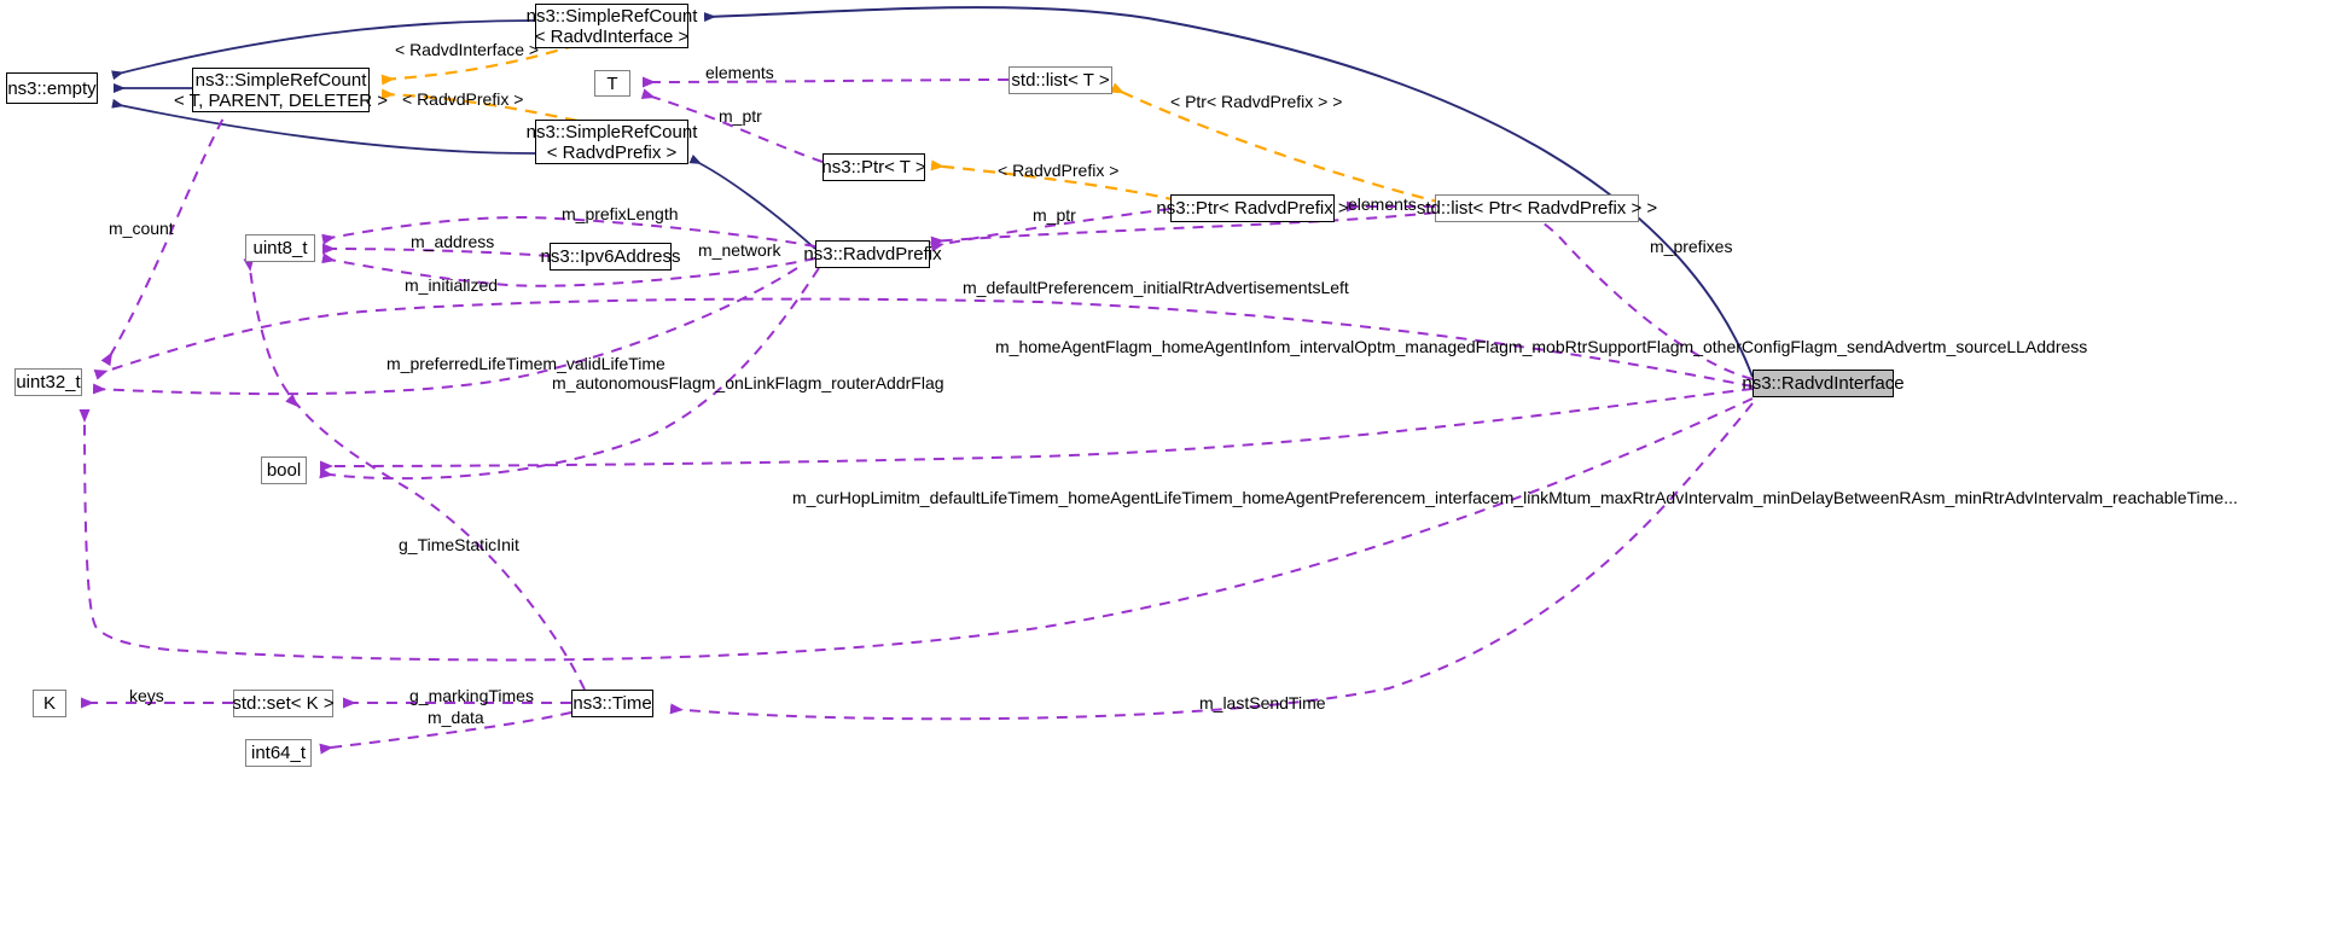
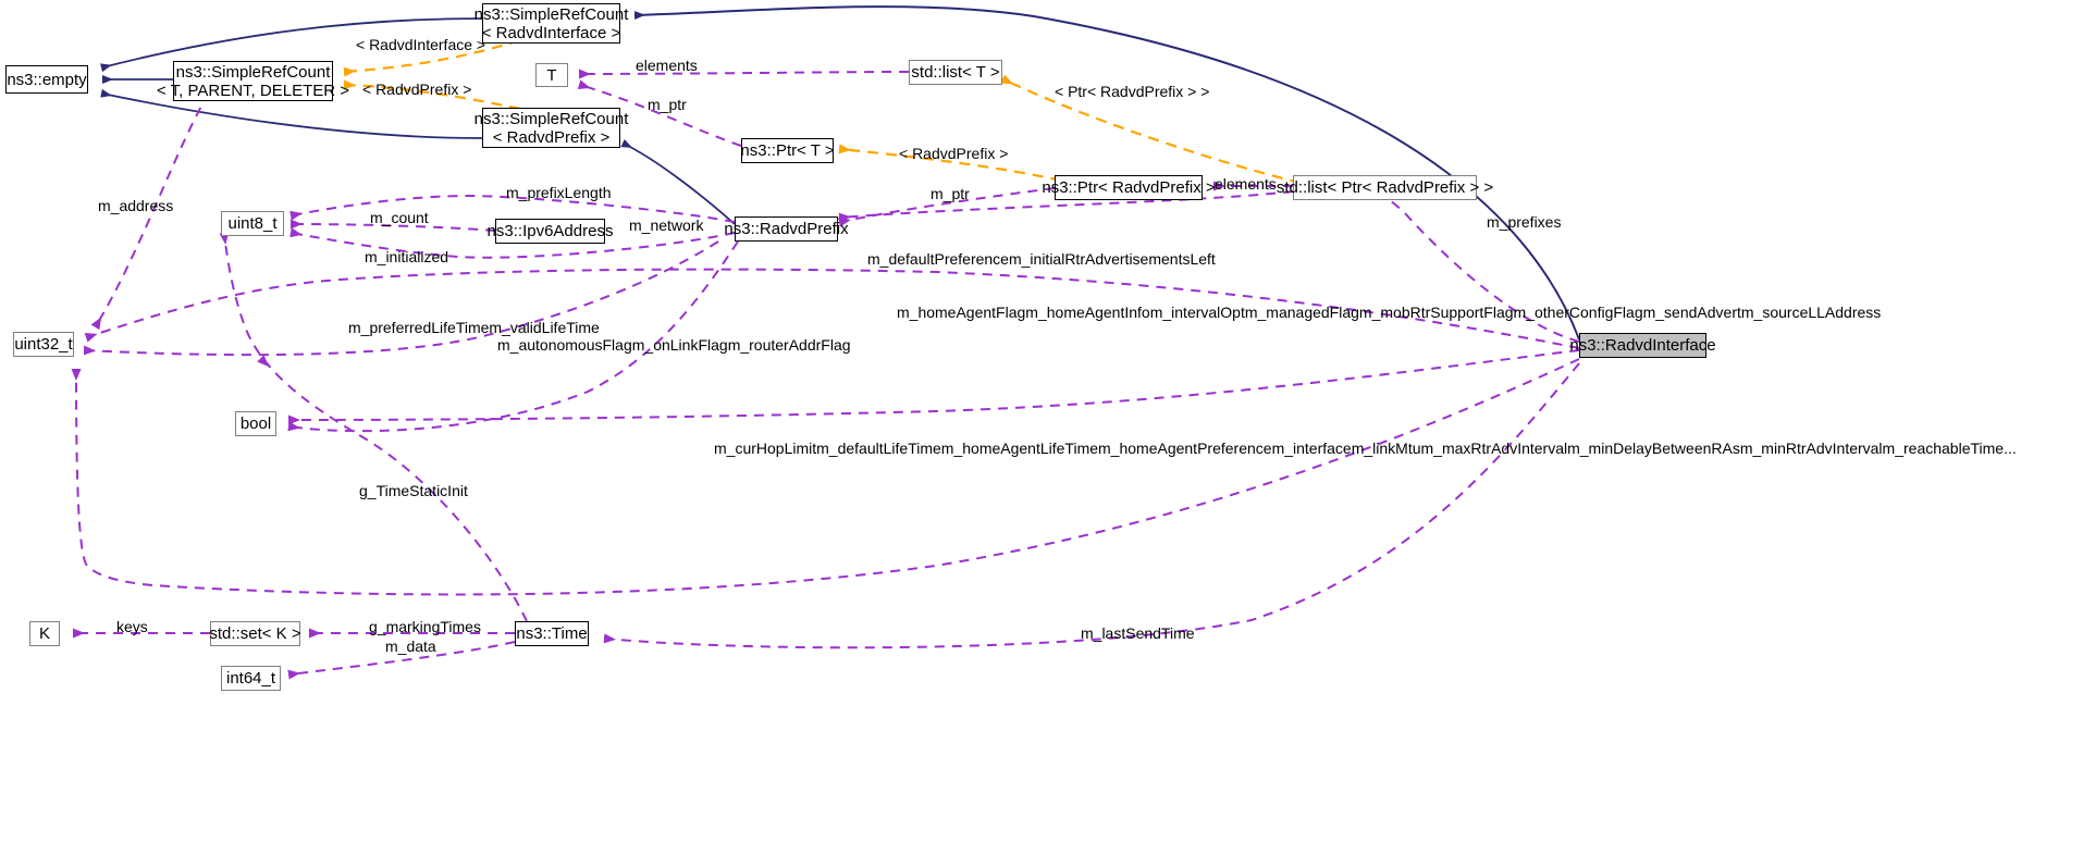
  ns3::empty
  ns3::SimpleRefCount
  < T, PARENT, DELETER >
  ns3::SimpleRefCount
  < RadvdInterface >
  ns3::SimpleRefCount
  < RadvdPrefix >
  T
  std::list< T >
  ns3::Ptr< T >
  ns3::Ptr< RadvdPrefix >
  std::list< Ptr< RadvdPrefix > >
  uint8_t
  ns3::Ipv6Address
  ns3::RadvdPrefix
  ns3::RadvdInterface
  uint32_t
  bool
  K
  std::set< K >
  ns3::Time
  int64_t
  < RadvdInterface >
  < RadvdPrefix >
  elements
  m_ptr
  < Ptr< RadvdPrefix > >
  < RadvdPrefix >
  elements
  m_ptr
  m_prefixLength
- m_address
+ m_count
  m_network
  m_initialized
- m_count
+ m_address
  m_prefixes
  m_defaultPreferencem_initialRtrAdvertisementsLeft
  m_preferredLifeTimem_validLifeTime
  m_autonomousFlagm_onLinkFlagm_routerAddrFlag
  m_homeAgentFlagm_homeAgentInfom_intervalOptm_managedFlagm_mobRtrSupportFlagm_otherConfigFlagm_sendAdvertm_sourceLLAddress
  m_curHopLimitm_defaultLifeTimem_homeAgentLifeTimem_homeAgentPreferencem_interfacem_linkMtum_maxRtrAdvIntervalm_minDelayBetweenRAsm_minRtrAdvIntervalm_reachableTime...
  g_TimeStaticInit
  keys
  g_markingTimes
  m_data
  m_lastSendTime
